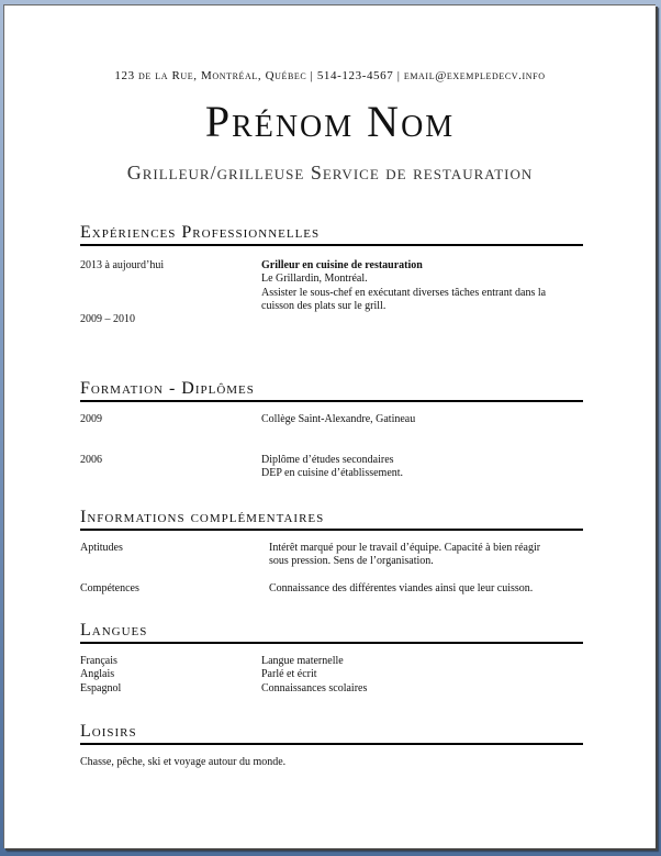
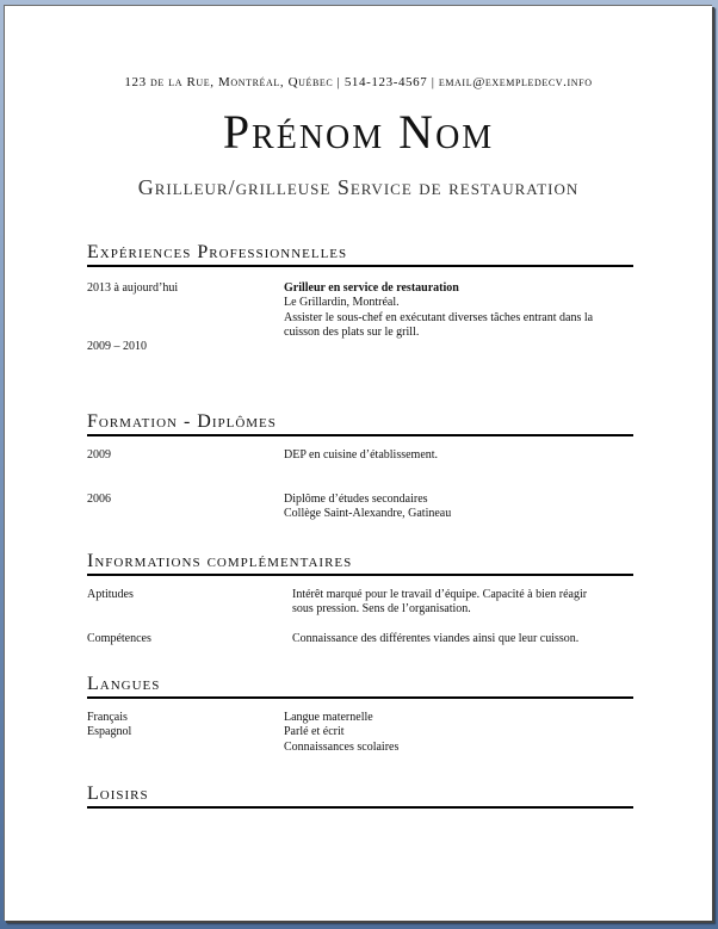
  123 de la Rue, Montréal, Québec | 514-123-4567 | email@exempledecv.info
  Prénom Nom
  Grilleur/grilleuse Service de restauration
  Expériences Professionnelles
  2013 à aujourd’hui
- Grilleur en cuisine de restauration
+ Grilleur en service de restauration
  Le Grillardin, Montréal.
  Assister le sous-chef en exécutant diverses tâches entrant dans la
  cuisson des plats sur le grill.
  2009 – 2010
  Formation - Diplômes
  2009
- Collège Saint-Alexandre, Gatineau
+ DEP en cuisine d’établissement.
  2006
  Diplôme d’études secondaires
- DEP en cuisine d’établissement.
+ Collège Saint-Alexandre, Gatineau
  Informations complémentaires
  Aptitudes
  Intérêt marqué pour le travail d’équipe. Capacité à bien réagir
  sous pression. Sens de l’organisation.
  Compétences
  Connaissance des différentes viandes ainsi que leur cuisson.
  Langues
  Français
- Anglais
  Espagnol
  Langue maternelle
  Parlé et écrit
  Connaissances scolaires
  Loisirs
- Chasse, pêche, ski et voyage autour du monde.
